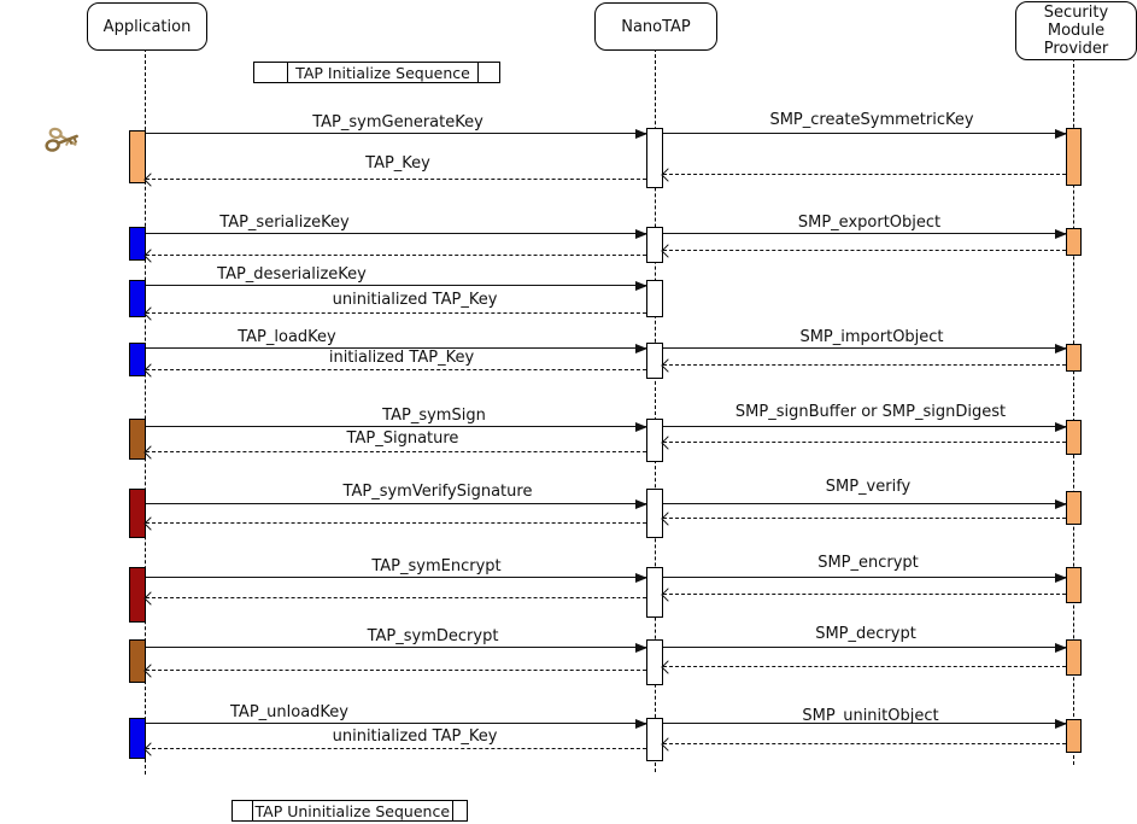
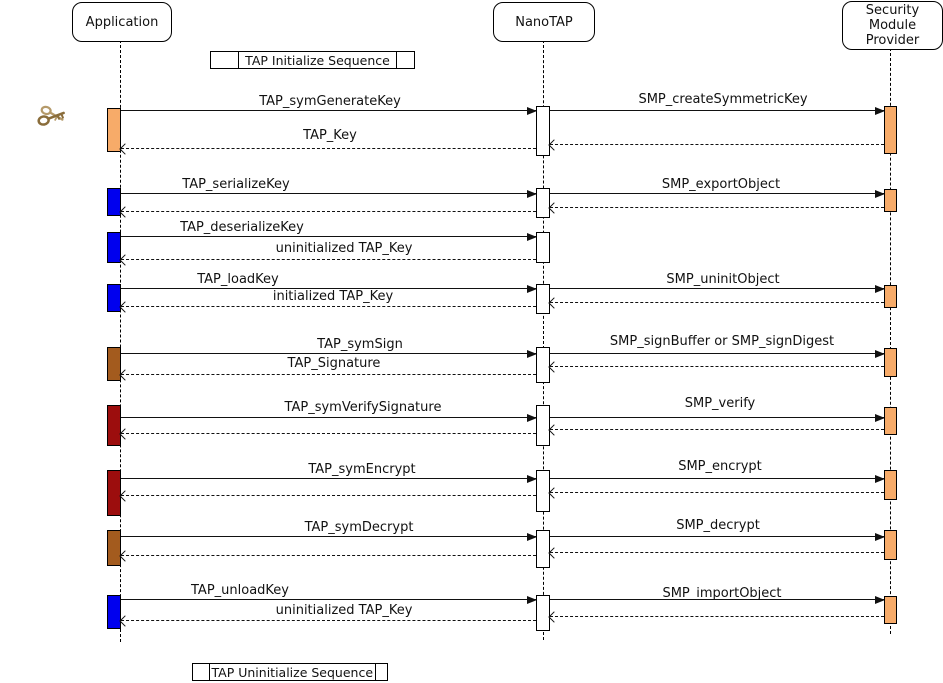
  Application
  NanoTAP
  Security
  Module
  Provider
  TAP Initialize Sequence
  TAP Uninitialize Sequence
  TAP_symGenerateKey
  SMP_createSymmetricKey
  TAP_Key
  TAP_serializeKey
  SMP_exportObject
  TAP_deserializeKey
  uninitialized TAP_Key
  TAP_loadKey
- SMP_importObject
+ SMP_uninitObject
  initialized TAP_Key
  TAP_symSign
  SMP_signBuffer or SMP_signDigest
  TAP_Signature
  TAP_symVerifySignature
  SMP_verify
  TAP_symEncrypt
  SMP_encrypt
  TAP_symDecrypt
  SMP_decrypt
  TAP_unloadKey
- SMP_uninitObject
+ SMP_importObject
  uninitialized TAP_Key
